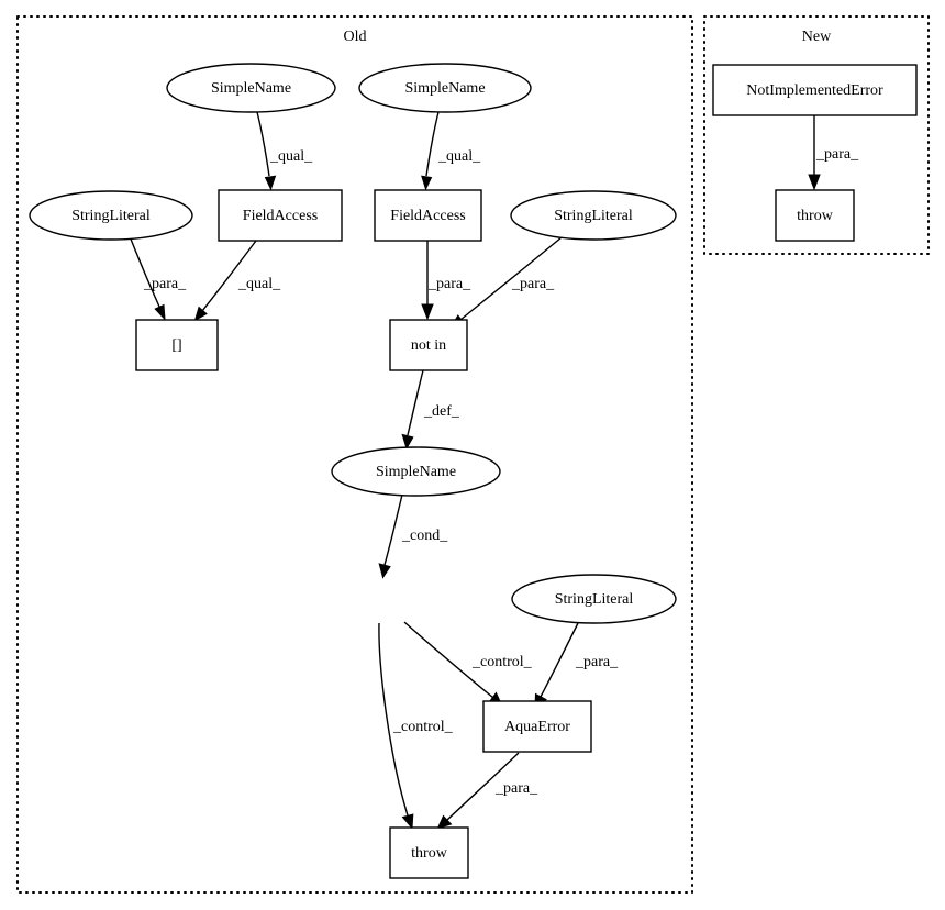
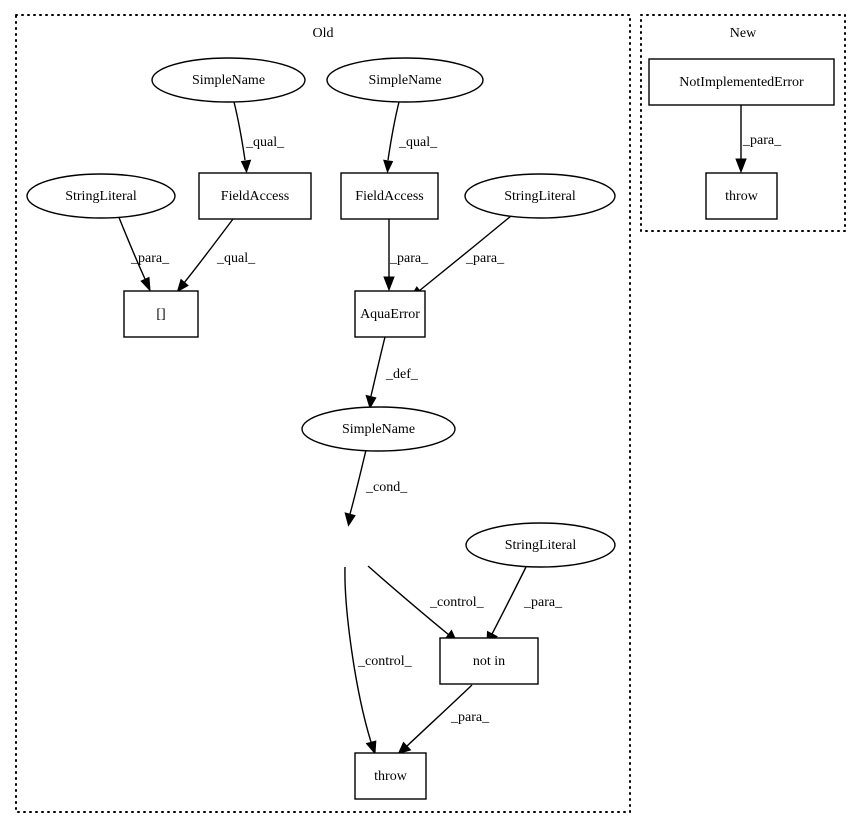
  Old
  New
  _qual_
  _qual_
  _para_
  _qual_
  _para_
  _para_
  _def_
  _cond_
  _control_
  _para_
  _control_
  _para_
  _para_
  SimpleName
  SimpleName
  StringLiteral
  FieldAccess
  FieldAccess
  StringLiteral
  []
- not in
+ AquaError
  SimpleName
  StringLiteral
- AquaError
+ not in
  throw
  NotImplementedError
  throw
